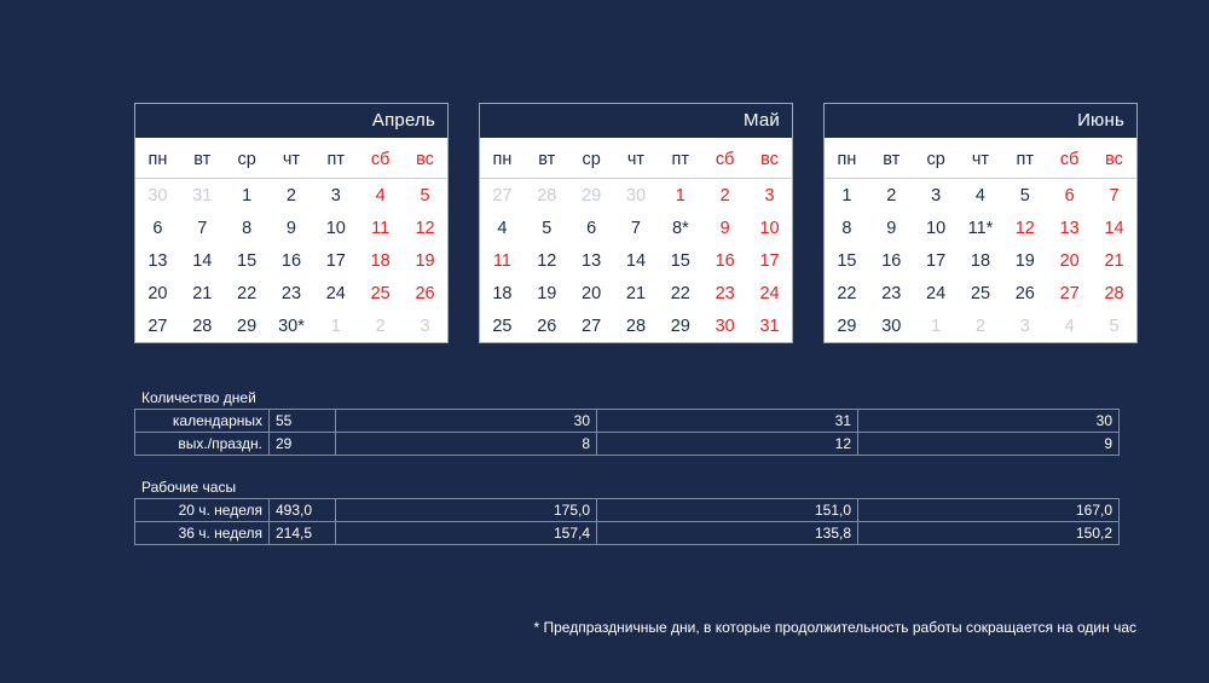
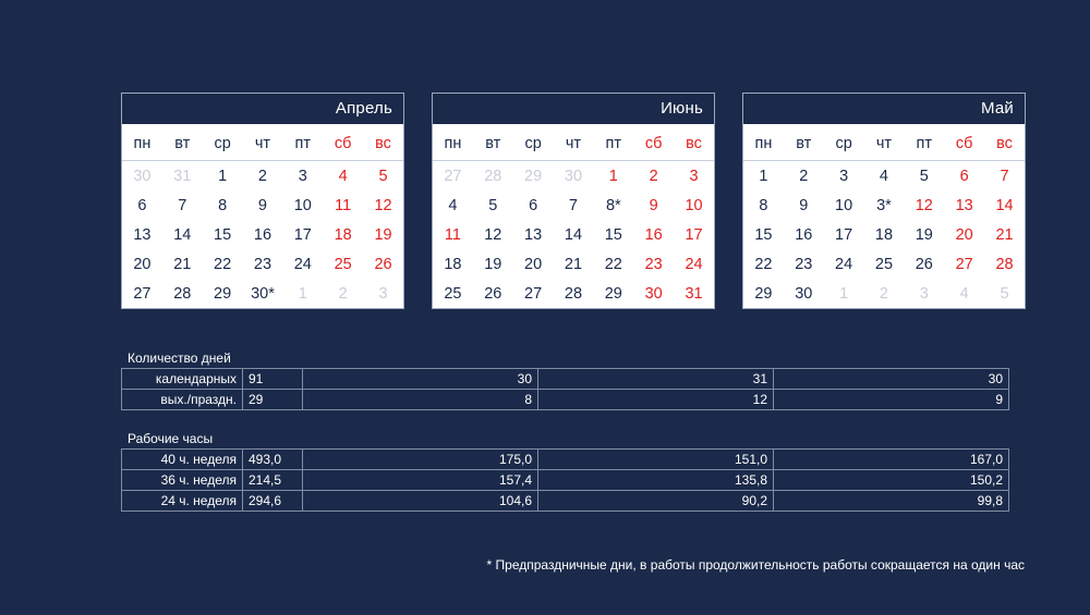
  Апрель
  пн	вт	ср	чт	пт	сб	вс
  30	31	1	2	3	4	5
  6	7	8	9	10	11	12
  13	14	15	16	17	18	19
  20	21	22	23	24	25	26
  27	28	29	30*	1	2	3
- Май
+ Июнь
  пн	вт	ср	чт	пт	сб	вс
  27	28	29	30	1	2	3
  4	5	6	7	8*	9	10
  11	12	13	14	15	16	17
  18	19	20	21	22	23	24
  25	26	27	28	29	30	31
- Июнь
+ Май
  пн	вт	ср	чт	пт	сб	вс
  1	2	3	4	5	6	7
- 8	9	10	11*	12	13	14
+ 8	9	10	3*	12	13	14
  15	16	17	18	19	20	21
  22	23	24	25	26	27	28
  29	30	1	2	3	4	5
  Количество дней
- календарных	55	30	31	30
+ календарных	91	30	31	30
  вых./праздн.	29	8	12	9
  Рабочие часы
- 20 ч. неделя	493,0	175,0	151,0	167,0
+ 40 ч. неделя	493,0	175,0	151,0	167,0
  36 ч. неделя	214,5	157,4	135,8	150,2
+ 24 ч. неделя	294,6	104,6	90,2	99,8
- * Предпраздничные дни, в которые продолжительность работы сокращается на один час
+ * Предпраздничные дни, в работы продолжительность работы сокращается на один час
